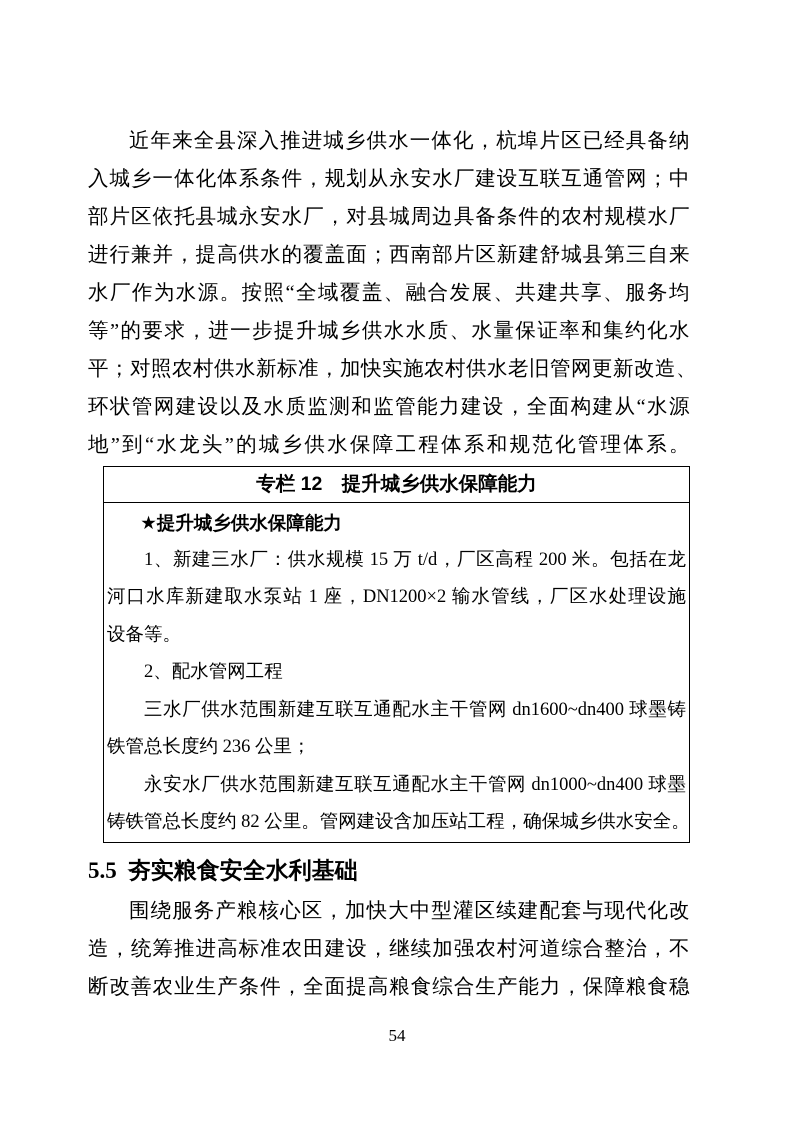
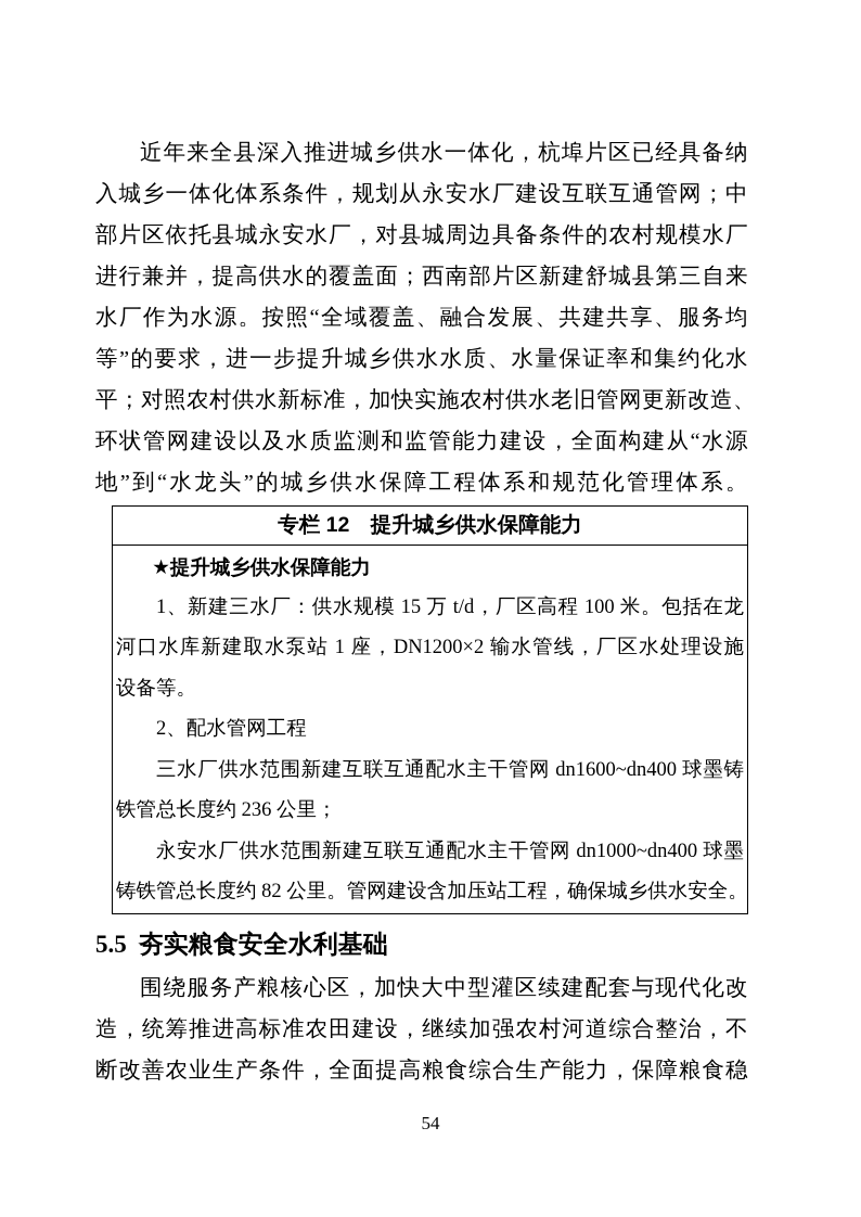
  近年来全县深入推进城乡供水一体化，杭埠片区已经具备纳
  入城乡一体化体系条件，规划从永安水厂建设互联互通管网；中
  部片区依托县城永安水厂，对县城周边具备条件的农村规模水厂
  进行兼并，提高供水的覆盖面；西南部片区新建舒城县第三自来
  水厂作为水源。按照“全域覆盖、融合发展、共建共享、服务均
  等”的要求，进一步提升城乡供水水质、水量保证率和集约化水
  平；对照农村供水新标准，加快实施农村供水老旧管网更新改造、
  环状管网建设以及水质监测和监管能力建设，全面构建从“水源
  地”到“水龙头”的城乡供水保障工程体系和规范化管理体系。
  专栏 12 提升城乡供水保障能力
  ★提升城乡供水保障能力
- 1、新建三水厂：供水规模 15 万 t/d，厂区高程 200 米。包括在龙
+ 1、新建三水厂：供水规模 15 万 t/d，厂区高程 100 米。包括在龙
  河口水库新建取水泵站 1 座，DN1200×2 输水管线，厂区水处理设施
  设备等。
  2、配水管网工程
  三水厂供水范围新建互联互通配水主干管网 dn1600~dn400 球墨铸
  铁管总长度约 236 公里；
  永安水厂供水范围新建互联互通配水主干管网 dn1000~dn400 球墨
  铸铁管总长度约 82 公里。管网建设含加压站工程，确保城乡供水安全。
  5.5 夯实粮食安全水利基础
  围绕服务产粮核心区，加快大中型灌区续建配套与现代化改
  造，统筹推进高标准农田建设，继续加强农村河道综合整治，不
  断改善农业生产条件，全面提高粮食综合生产能力，保障粮食稳
  54
